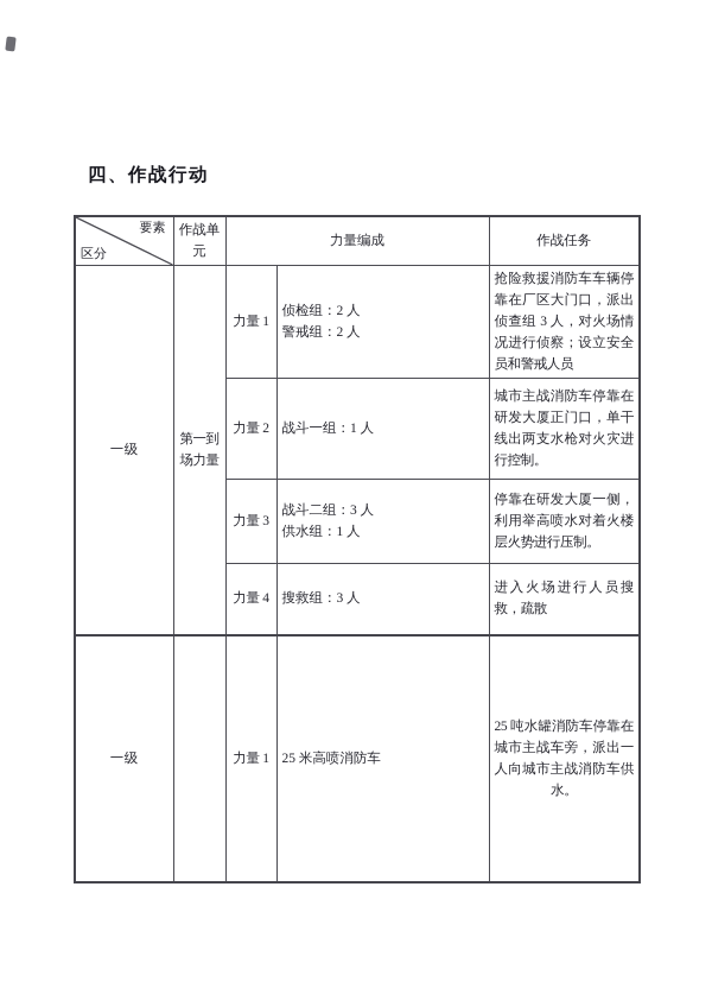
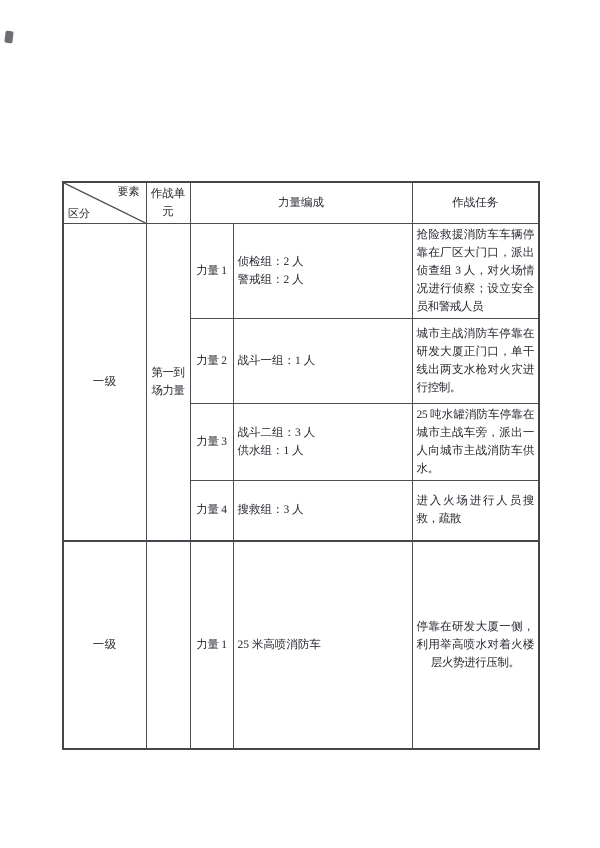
- 四、作战行动
  要素 区分	作战单元	力量编成	作战任务
  一级	第一到场力量	力量 1	侦检组：2 人 警戒组：2 人	抢险救援消防车车辆停靠在厂区大门口，派出侦查组 3 人，对火场情况进行侦察；设立安全员和警戒人员
  力量 2	战斗一组：1 人	城市主战消防车停靠在研发大厦正门口，单干线出两支水枪对火灾进行控制。
- 力量 3	战斗二组：3 人 供水组：1 人	停靠在研发大厦一侧，利用举高喷水对着火楼层火势进行压制。
+ 力量 3	战斗二组：3 人 供水组：1 人	25 吨水罐消防车停靠在城市主战车旁，派出一人向城市主战消防车供水。
  力量 4	搜救组：3 人	进入火场进行人员搜救，疏散
- 一级		力量 1	25 米高喷消防车	25 吨水罐消防车停靠在城市主战车旁，派出一人向城市主战消防车供水。
+ 一级		力量 1	25 米高喷消防车	停靠在研发大厦一侧，利用举高喷水对着火楼层火势进行压制。
